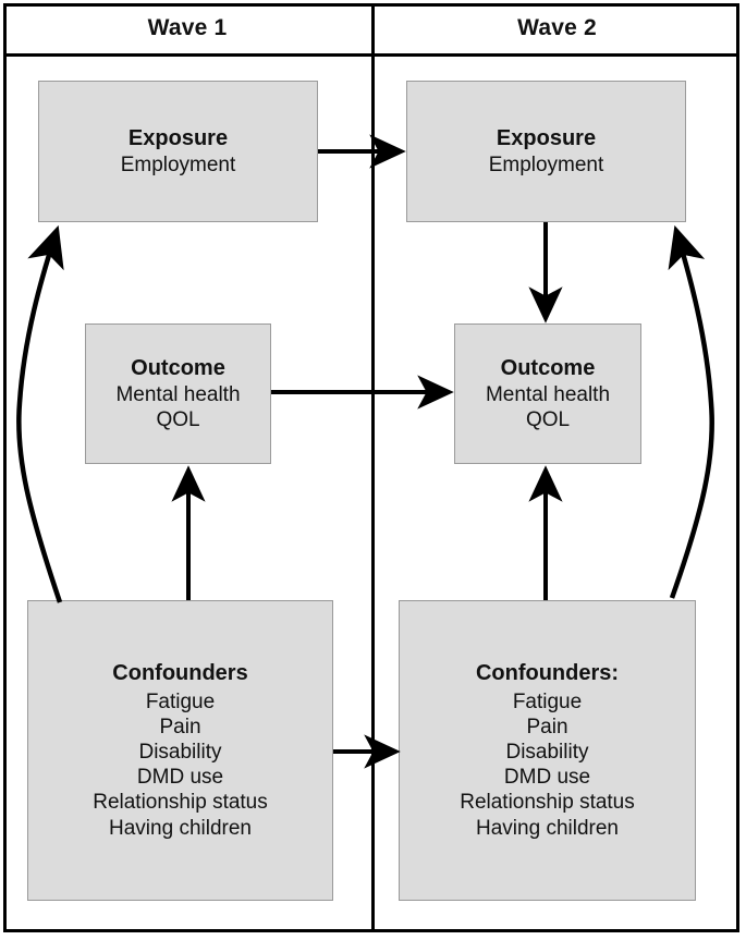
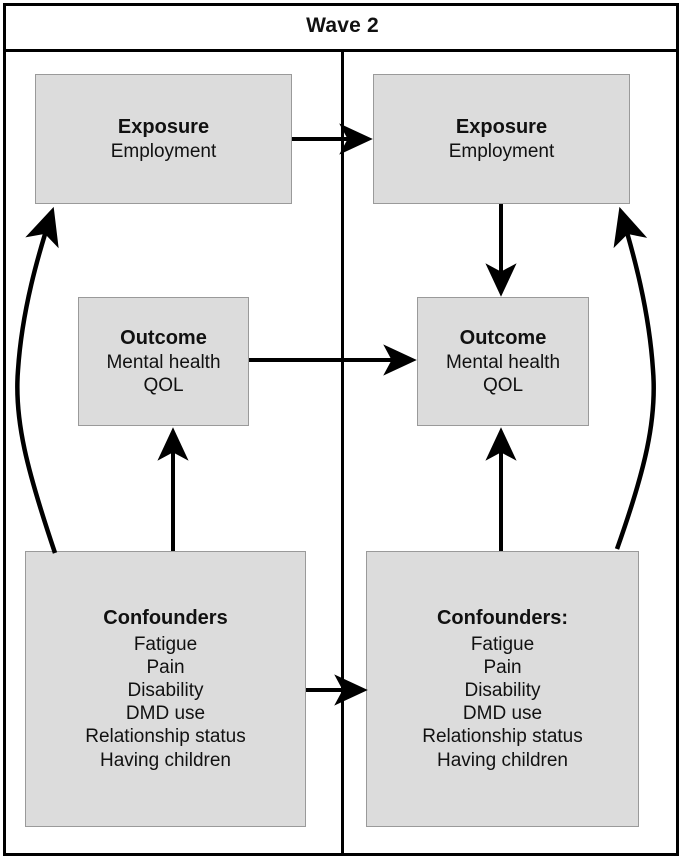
- Wave 1
  Wave 2
  Exposure
  Employment
  Outcome
  Mental health
  QOL
  Confounders
  Fatigue
  Pain
  Disability
  DMD use
  Relationship status
  Having children
  Exposure
  Employment
  Outcome
  Mental health
  QOL
  Confounders:
  Fatigue
  Pain
  Disability
  DMD use
  Relationship status
  Having children
